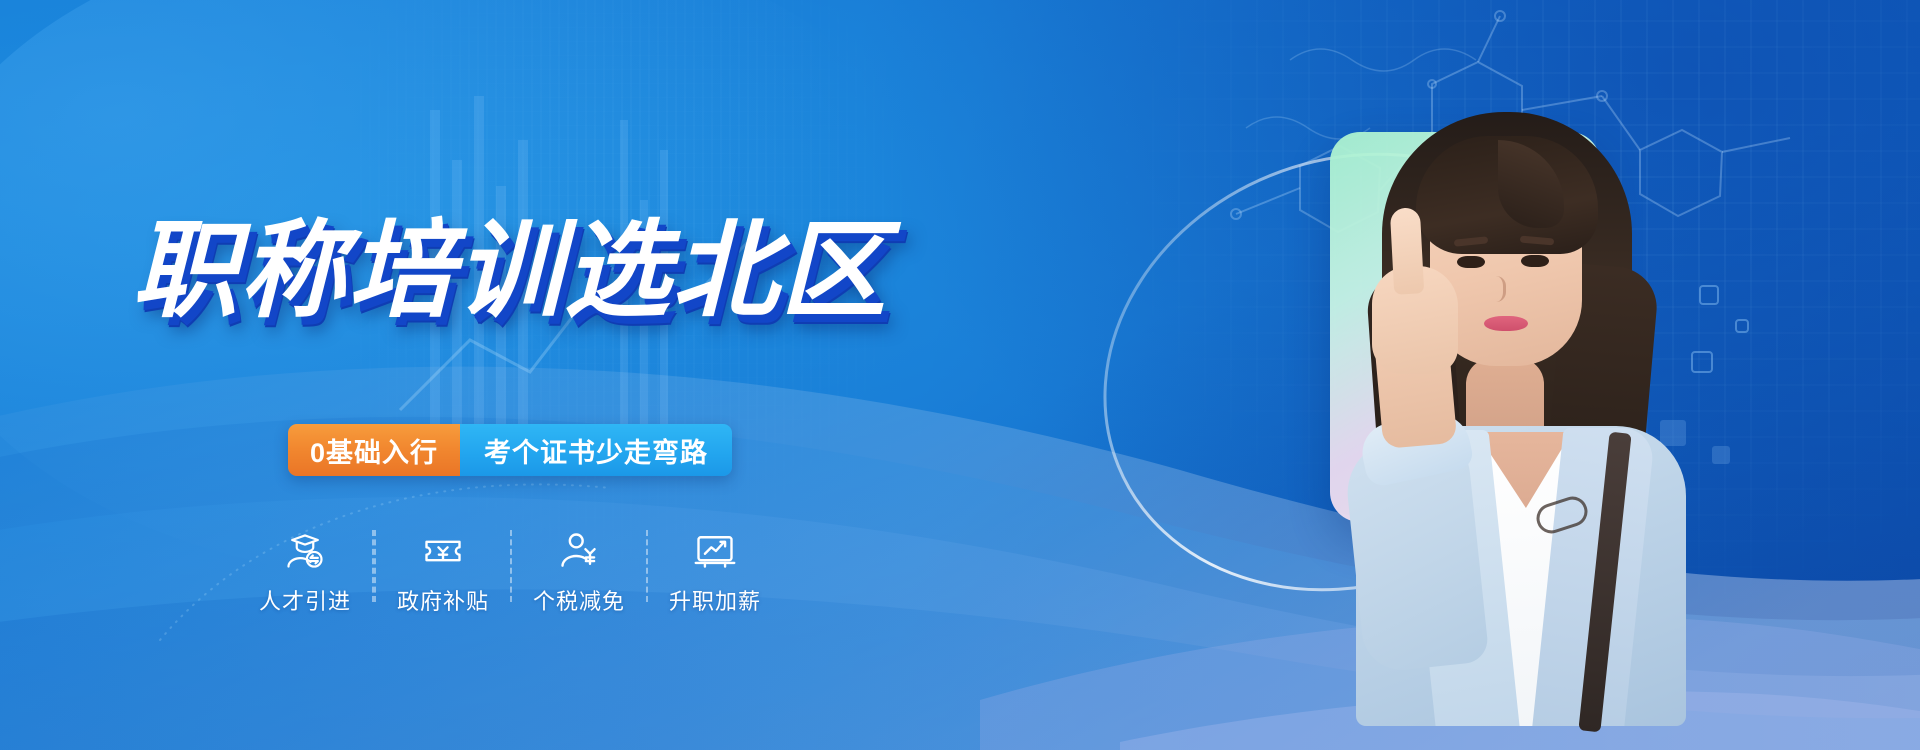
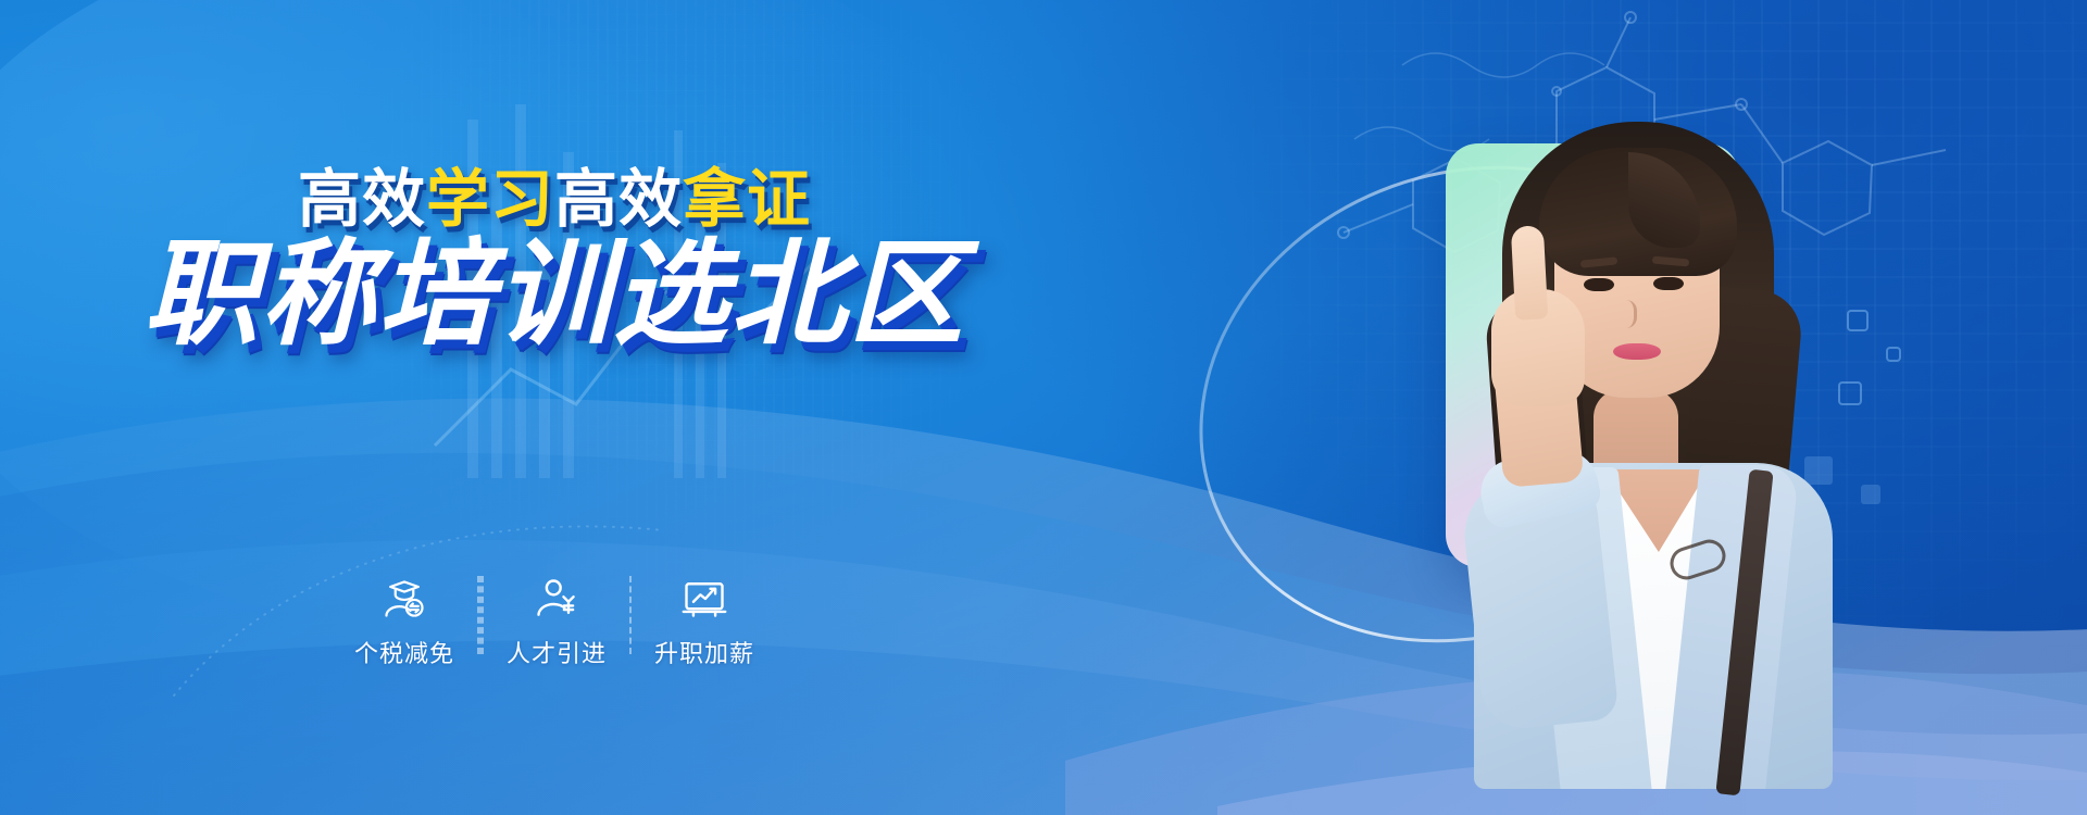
+ 高效学习高效拿证
  职称培训选北区
- 0基础入行
- 考个证书少走弯路
- 人才引进
+ 个税减免
- 政府补贴
- 个税减免
+ 人才引进
  升职加薪
